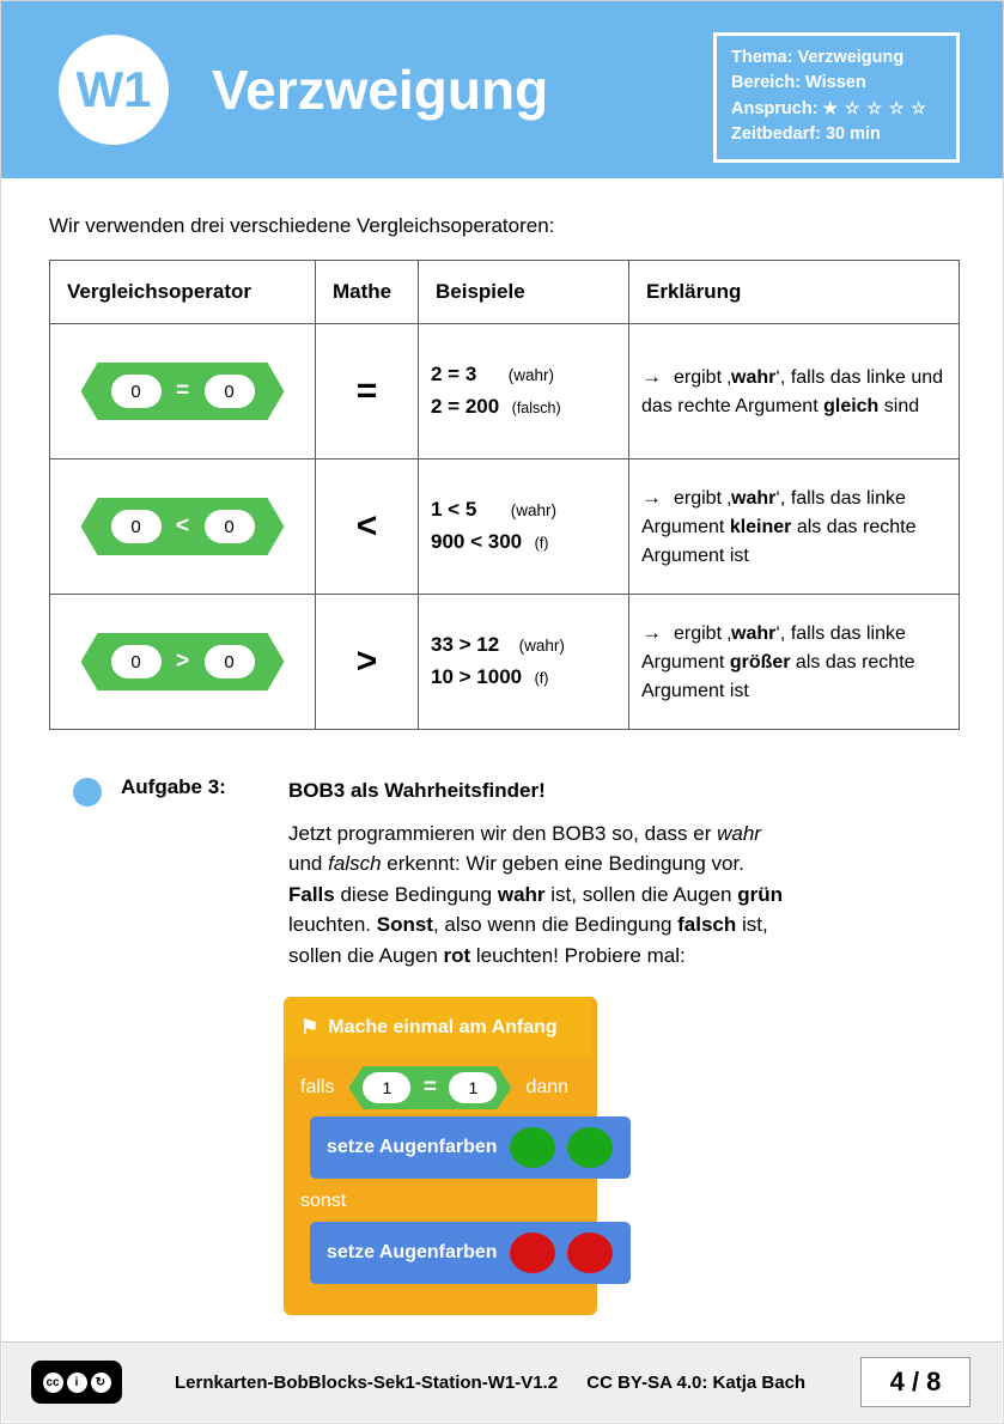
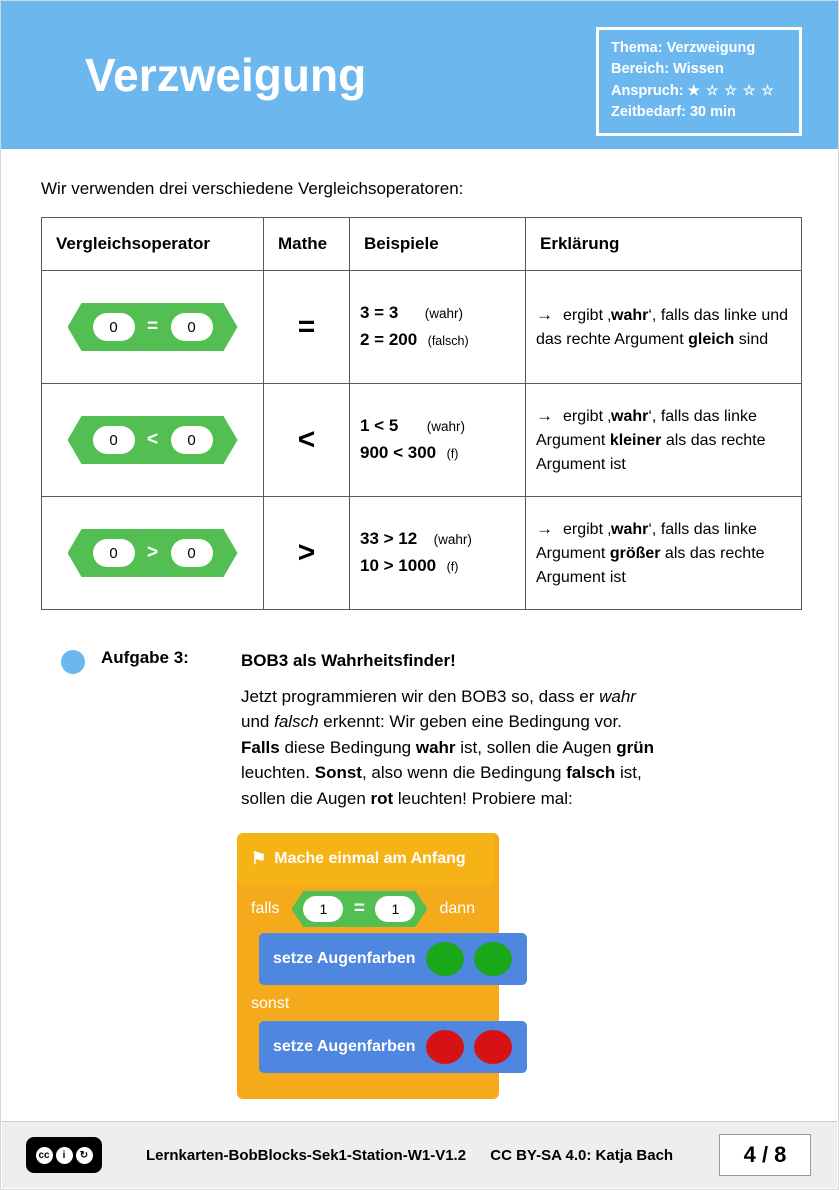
- W1
  Verzweigung
  Thema: Verzweigung
  Bereich: Wissen
  Anspruch: ★ ☆ ☆ ☆ ☆
  Zeitbedarf: 30 min
  Wir verwenden drei verschiedene Vergleichsoperatoren:
  Vergleichsoperator	Mathe	Beispiele	Erklärung
- 0 = 0	=	2 = 3 (wahr) 2 = 200 (falsch)	→ ergibt ‚wahr‘, falls das linke und das rechte Argument gleich sind
+ 0 = 0	=	3 = 3 (wahr) 2 = 200 (falsch)	→ ergibt ‚wahr‘, falls das linke und das rechte Argument gleich sind
  0 < 0	<	1 < 5 (wahr) 900 < 300 (f)	→ ergibt ‚wahr‘, falls das linke Argument kleiner als das rechte Argument ist
  0 > 0	>	33 > 12 (wahr) 10 > 1000 (f)	→ ergibt ‚wahr‘, falls das linke Argument größer als das rechte Argument ist
  Aufgabe 3:
  BOB3 als Wahrheitsfinder!
  Jetzt programmieren wir den BOB3 so, dass er wahr
  und falsch erkennt: Wir geben eine Bedingung vor.
  Falls diese Bedingung wahr ist, sollen die Augen grün
  leuchten. Sonst, also wenn die Bedingung falsch ist,
  sollen die Augen rot leuchten! Probiere mal:
  ⚑
  Mache einmal am Anfang
  falls
  1
  =
  1
  dann
  setze Augenfarben
  sonst
  setze Augenfarben
  cc
  i
  ↻
  Lernkarten-BobBlocks-Sek1-Station-W1-V1.2 CC BY-SA 4.0: Katja Bach
  4 / 8
